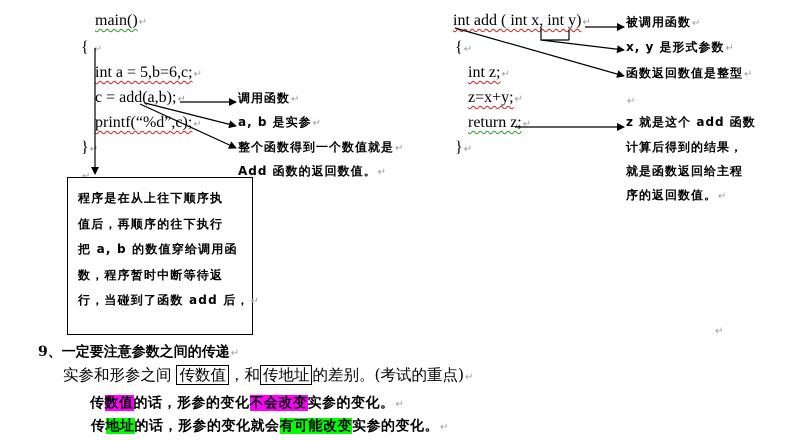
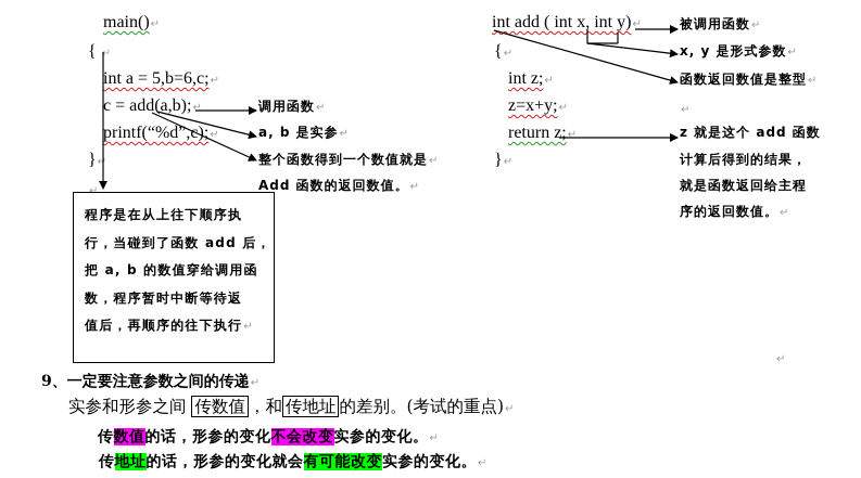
  main()↵
  { ↵
  int a = 5,b=6,c;↵
  c = add(a,b);↵
  printf(“%d”,);↵
  }↵
  ↵
  调用函数↵
  a, b 是实参↵
  整个函数得到一个数值就是↵
  Add 函数的返回数值。↵
  程序是在从上往下顺序执
- 值后，再顺序的往下执行
+ 行，当碰到了函数 add 后，
  把 a, b 的数值穿给调用函
  数，程序暂时中断等待返
- 行，当碰到了函数 add 后，↵
+ 值后，再顺序的往下执行↵
  int add ( int x, int y)↵
  {↵
  int z;↵
  z=x+y;↵
  return z;↵
  }↵
  被调用函数↵
  x, y 是形式参数↵
  函数返回数值是整型↵
  ↵
  z 就是这个 add 函数
  计算后得到的结果，
  就是函数返回给主程
  序的返回数值。↵
  ↵
  9、一定要注意参数之间的传递↵
  实参和形参之间 传数值 ，和 传地址 的差别。(考试的重点)↵
  传数值的话，形参的变化不会改变实参的变化。↵
  传地址的话，形参的变化就会有可能改变实参的变化。↵
